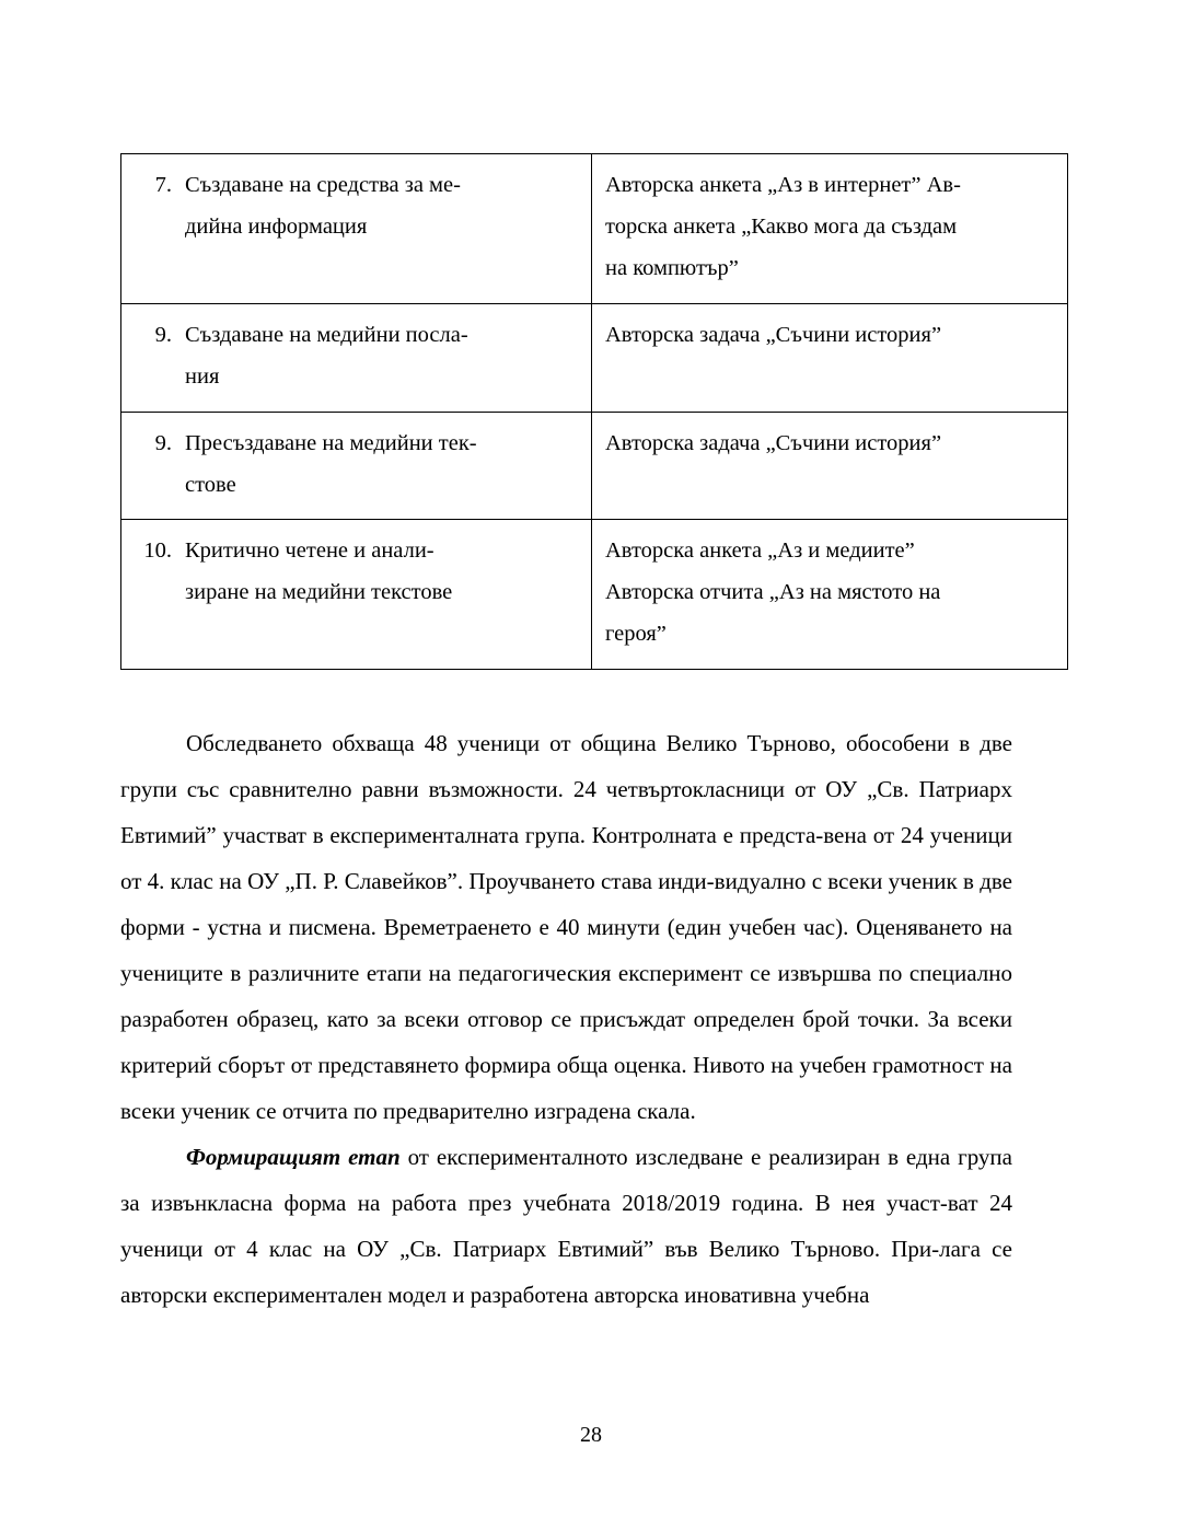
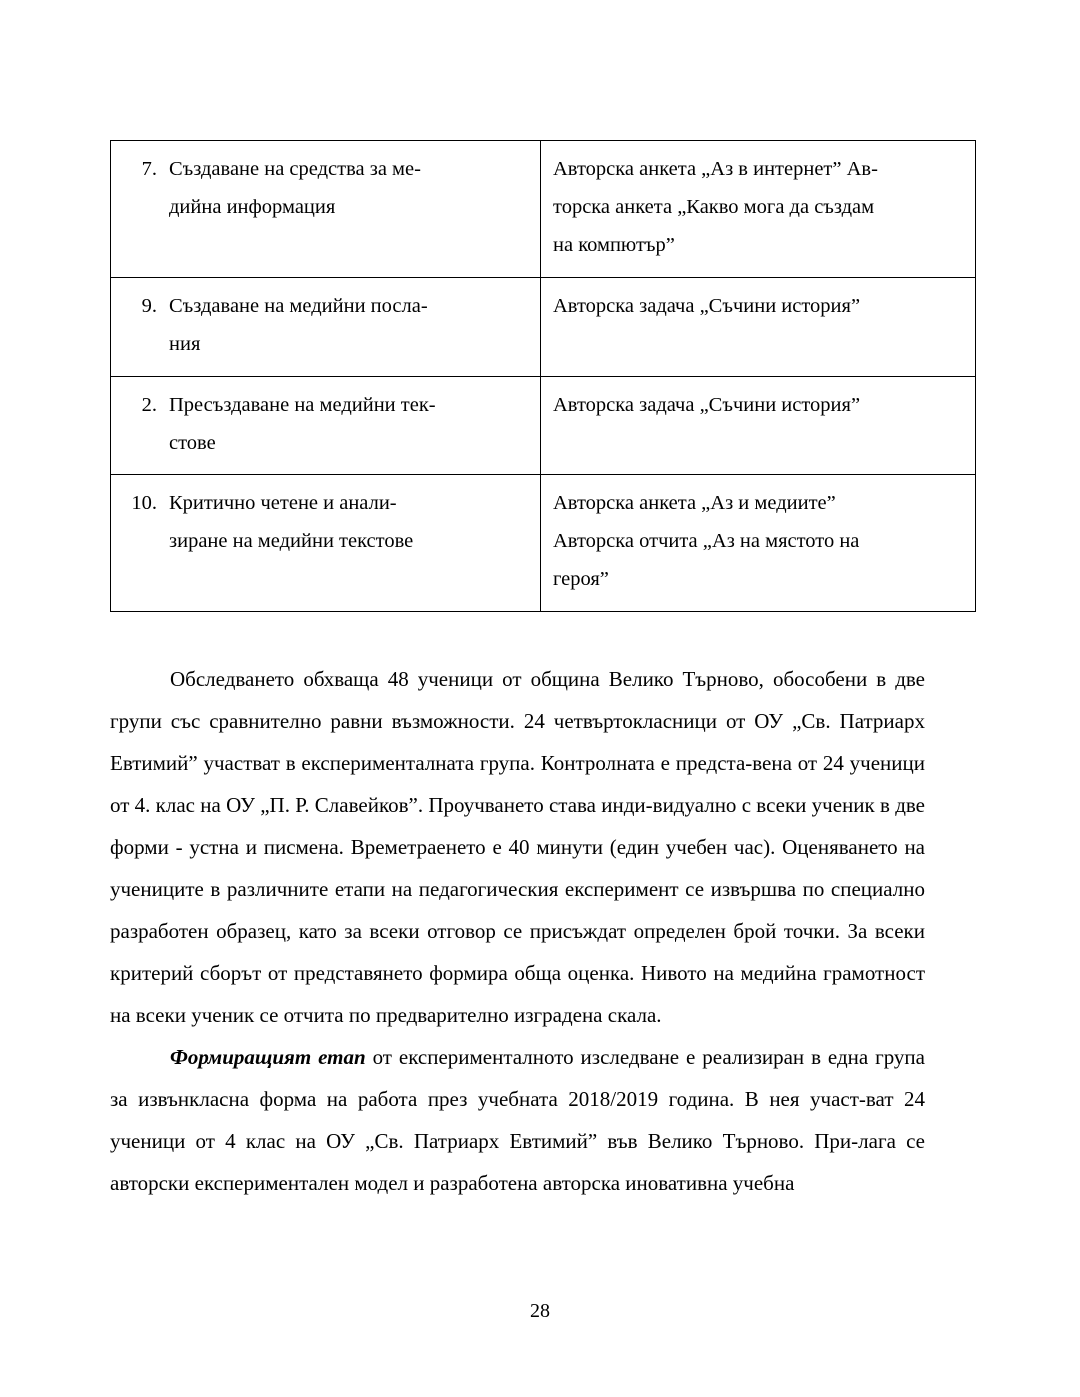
  7. Създаване на средства за ме- дийна информация	Авторска анкета „Аз в интернет” Ав- торска анкета „Какво мога да създам на компютър”
  9. Създаване на медийни посла- ния	Авторска задача „Съчини история”
- 9. Пресъздаване на медийни тек- стове	Авторска задача „Съчини история”
+ 2. Пресъздаване на медийни тек- стове	Авторска задача „Съчини история”
  10. Критично четене и анали- зиране на медийни текстове	Авторска анкета „Аз и медиите” Авторска отчита „Аз на мястото на героя”
- Обследването обхваща 48 ученици от община Велико Търново, обособени в две групи със сравнително равни възможности. 24 четвъртокласници от ОУ „Св. Патриарх Евтимий” участват в експерименталната група. Контролната е предста-вена от 24 ученици от 4. клас на ОУ „П. Р. Славейков”. Проучването става инди-видуално с всеки ученик в две форми - устна и писмена. Времетраенето е 40 минути (един учебен час). Оценяването на учениците в различните етапи на педагогическия експеримент се извършва по специално разработен образец, като за всеки отговор се присъждат определен брой точки. За всеки критерий сборът от представянето формира обща оценка. Нивото на учебен грамотност на всеки ученик се отчита по предварително изградена скала.
+ Обследването обхваща 48 ученици от община Велико Търново, обособени в две групи със сравнително равни възможности. 24 четвъртокласници от ОУ „Св. Патриарх Евтимий” участват в експерименталната група. Контролната е предста-вена от 24 ученици от 4. клас на ОУ „П. Р. Славейков”. Проучването става инди-видуално с всеки ученик в две форми - устна и писмена. Времетраенето е 40 минути (един учебен час). Оценяването на учениците в различните етапи на педагогическия експеримент се извършва по специално разработен образец, като за всеки отговор се присъждат определен брой точки. За всеки критерий сборът от представянето формира обща оценка. Нивото на медийна грамотност на всеки ученик се отчита по предварително изградена скала.
  Формиращият етап от експерименталното изследване е реализиран в една група за извънкласна форма на работа през учебната 2018/2019 година. В нея участ-ват 24 ученици от 4 клас на ОУ „Св. Патриарх Евтимий” във Велико Търново. При-лага се авторски експериментален модел и разработена авторска иновативна учебна
  28
